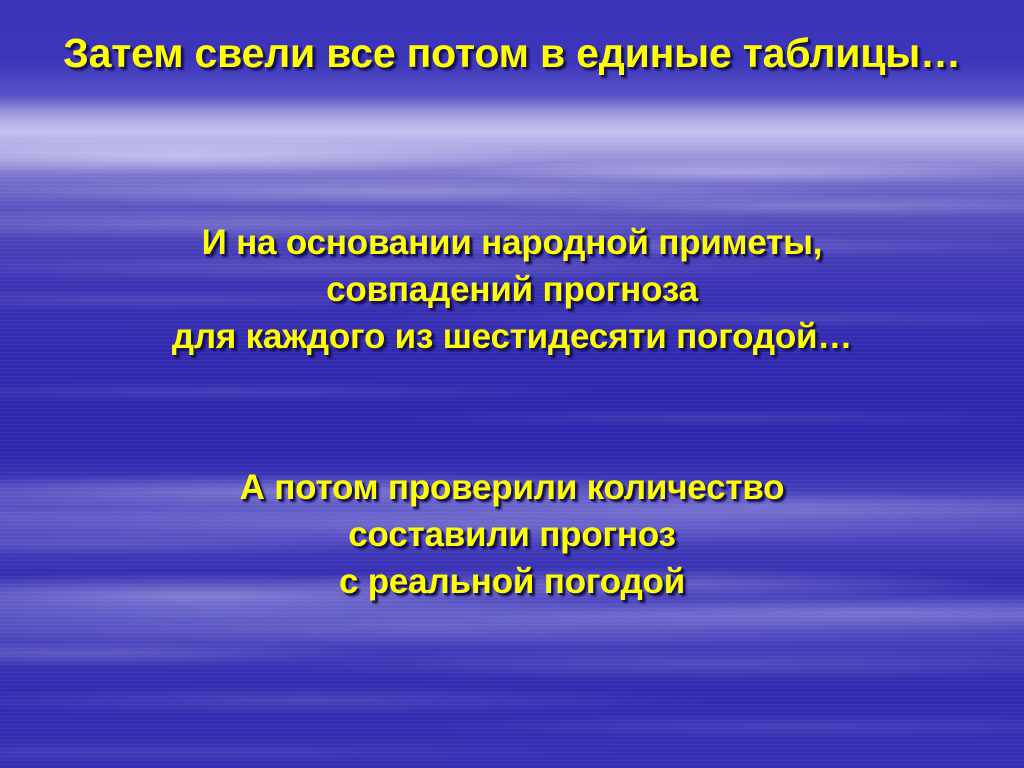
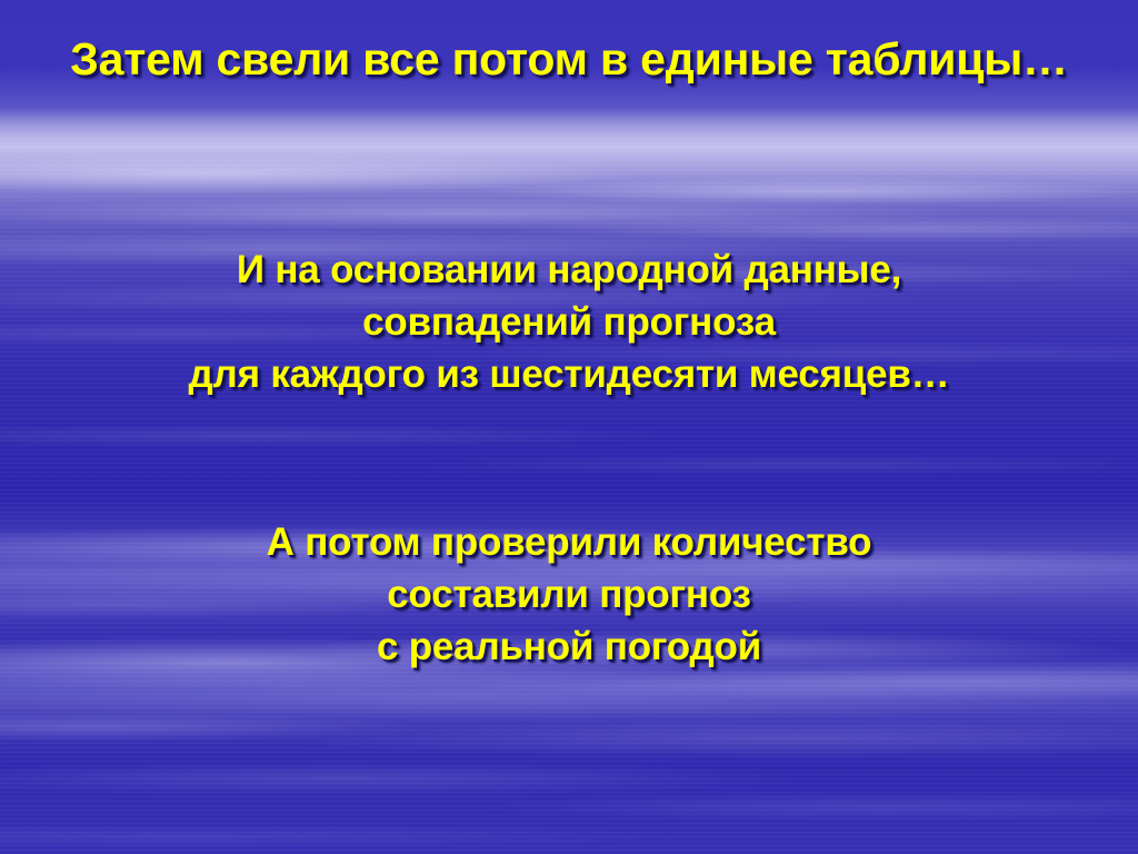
  Затем свели все потом в единые таблицы…
- И на основании народной приметы,
+ И на основании народной данные,
  совпадений прогноза
- для каждого из шестидесяти погодой…
+ для каждого из шестидесяти месяцев…
  А потом проверили количество
  составили прогноз
  с реальной погодой
